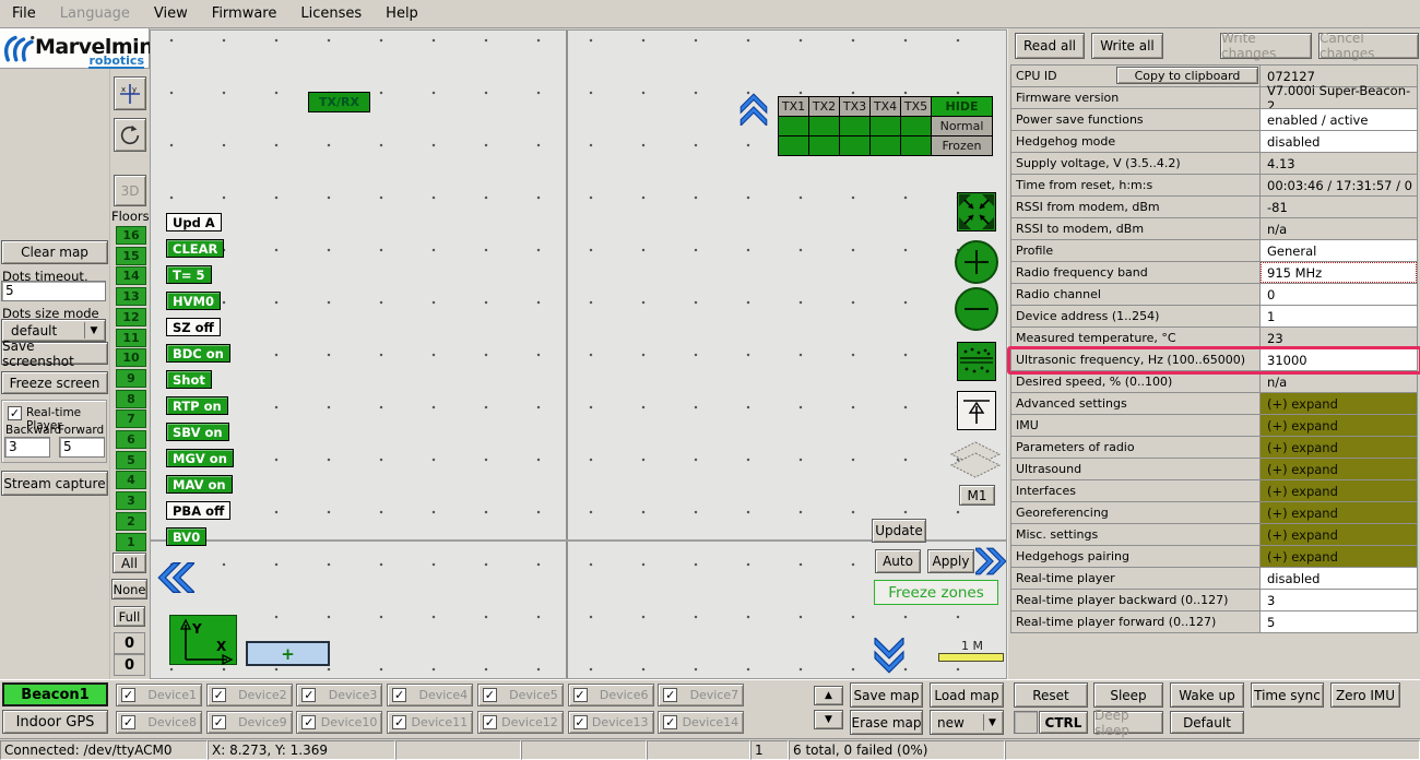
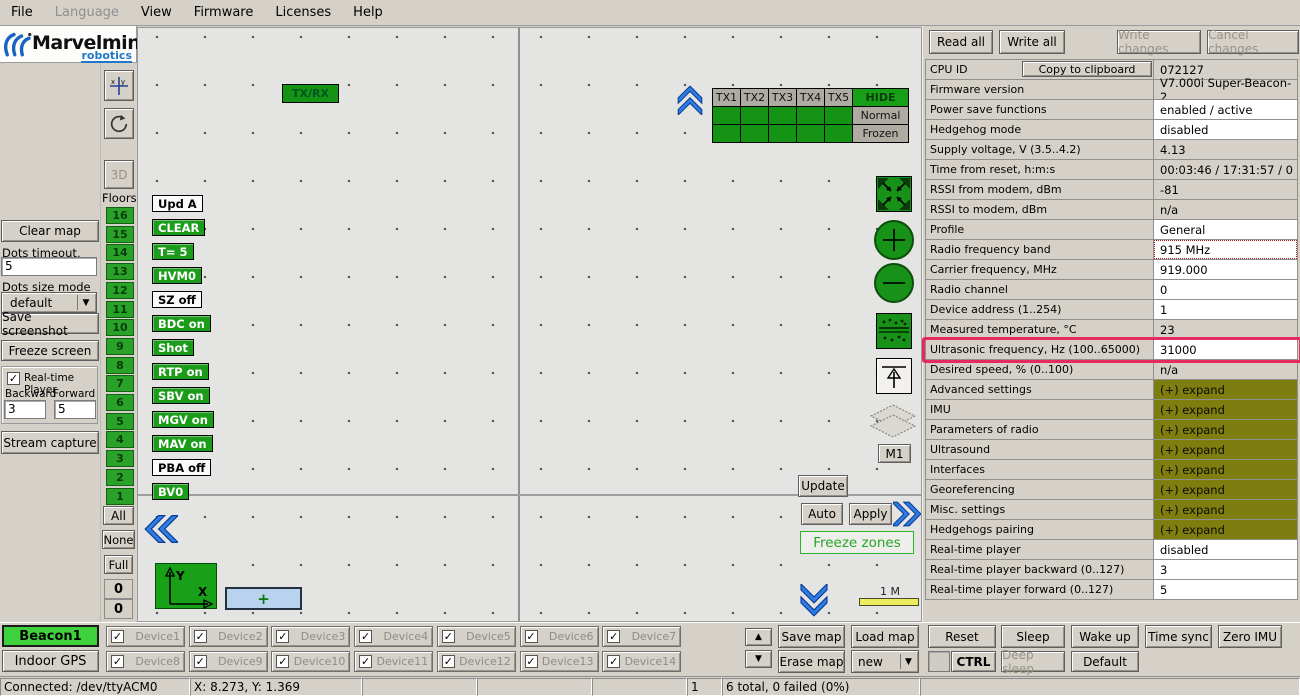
  File
  Language
  View
  Firmware
  Licenses
  Help
  Marvelmin
  robotics
  Clear map
  Dots timeout,
  5
  Dots size mode
  default
  ▼
  Save screenshot
  Freeze screen
  ✓
  Real-time Player
  Backward
  Forward
  3
  5
  Stream capture
  x
  y
  3D
  Floors
  16
  15
  14
  13
  12
  11
  10
  9
  8
  7
  6
  5
  4
  3
  2
  1
  All
  None
  Full
  0
  0
  Upd A
  CLEAR
  T= 5
  HVM0
  SZ off
  BDC on
  Shot
  RTP on
  SBV on
  MGV on
  MAV on
  PBA off
  BV0
  TX1
  TX2
  TX3
  TX4
  TX5
  HIDE
  Normal
  Frozen
  TX/RX
  M1
  Update
  Auto
  Apply
  Freeze zones
  Y
  X
  +
  1 M
  Read all
  Write all
  Write changes
  Cancel changes
  CPU ID
  Copy to clipboard
  072127
  Firmware version
  V7.000i Super-Beacon-2
  Power save functions
  enabled / active
  Hedgehog mode
  disabled
  Supply voltage, V (3.5..4.2)
  4.13
  Time from reset, h:m:s
  00:03:46 / 17:31:57 / 0
  RSSI from modem, dBm
  -81
  RSSI to modem, dBm
  n/a
  Profile
  General
  Radio frequency band
  915 MHz
+ Carrier frequency, MHz
+ 919.000
  Radio channel
  0
  Device address (1..254)
  1
  Measured temperature, °C
  23
  Ultrasonic frequency, Hz (100..65000)
  31000
  Desired speed, % (0..100)
  n/a
  Advanced settings
  (+) expand
  IMU
  (+) expand
  Parameters of radio
  (+) expand
  Ultrasound
  (+) expand
  Interfaces
  (+) expand
  Georeferencing
  (+) expand
  Misc. settings
  (+) expand
  Hedgehogs pairing
  (+) expand
  Real-time player
  disabled
  Real-time player backward (0..127)
  3
  Real-time player forward (0..127)
  5
  Beacon1
  Indoor GPS
  ✓
  Device1
  ✓
  Device2
  ✓
  Device3
  ✓
  Device4
  ✓
  Device5
  ✓
  Device6
  ✓
  Device7
  ✓
  Device8
  ✓
  Device9
  ✓
  Device10
  ✓
  Device11
  ✓
  Device12
  ✓
  Device13
  ✓
  Device14
  ▲
  ▼
  Save map
  Load map
  Erase map
  new
  ▼
  Reset
  Sleep
  Wake up
  Time sync
  Zero IMU
  CTRL
  Deep sleep
  Default
  Connected: /dev/ttyACM0
  X: 8.273, Y: 1.369
  1
  6 total, 0 failed (0%)
